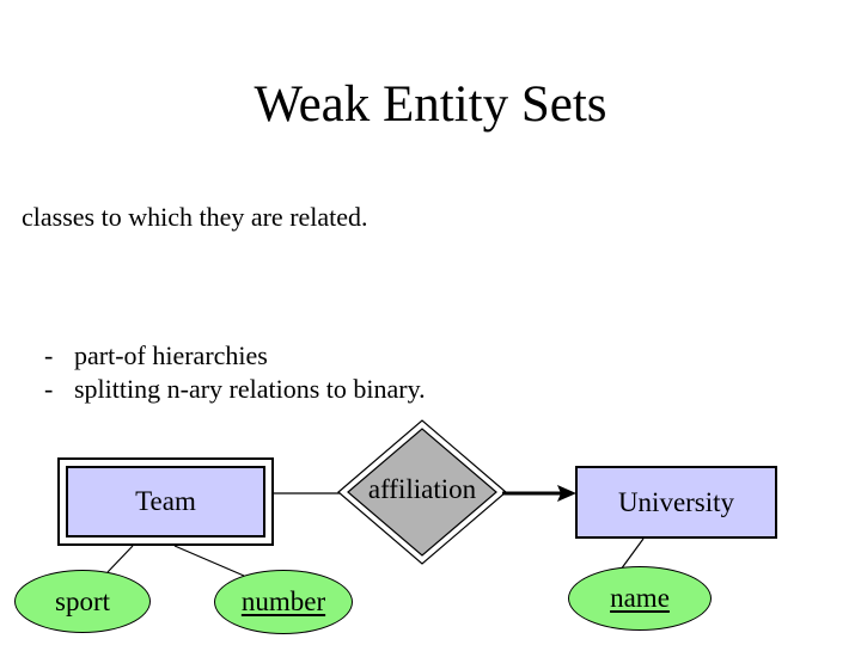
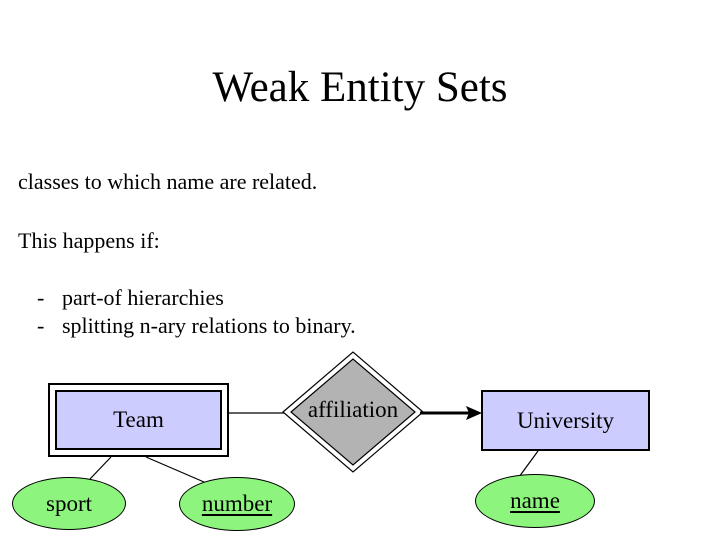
  Weak Entity Sets
- classes to which they are related.
+ classes to which name are related.
+ This happens if:
  -
  part-of hierarchies
  -
  splitting n-ary relations to binary.
  Team
  University
  affiliation
  sport
  number
  name
